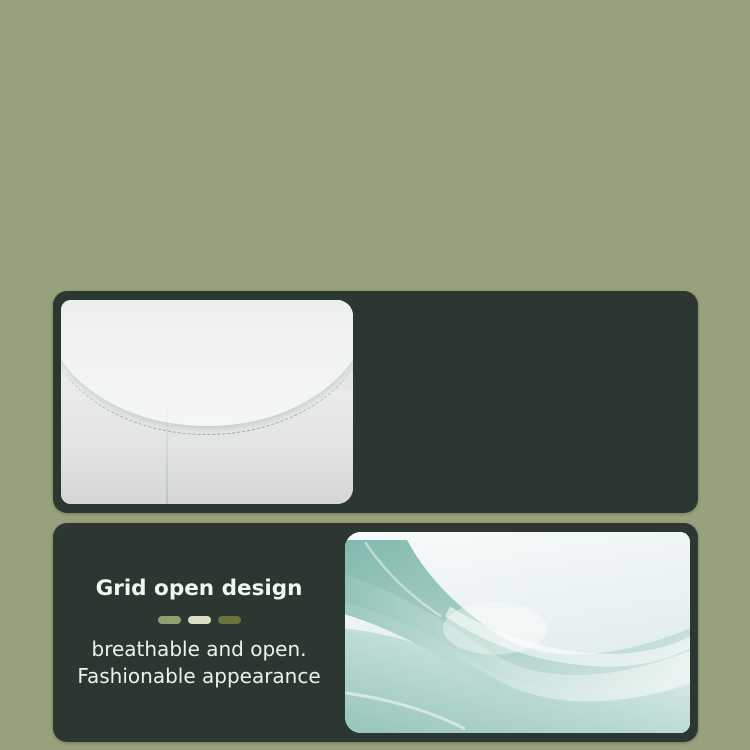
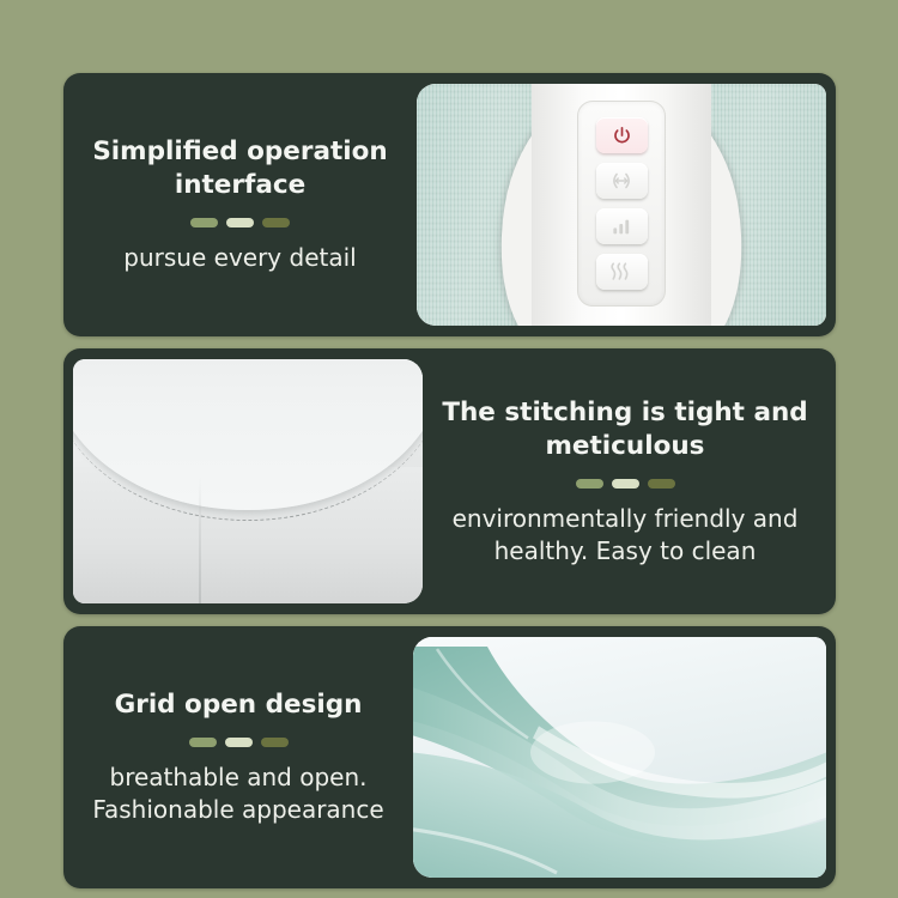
+ Simplified operation interface
+ pursue every detail
+ The stitching is tight and meticulous
+ environmentally friendly and healthy. Easy to clean
  Grid open design
  breathable and open. Fashionable appearance
